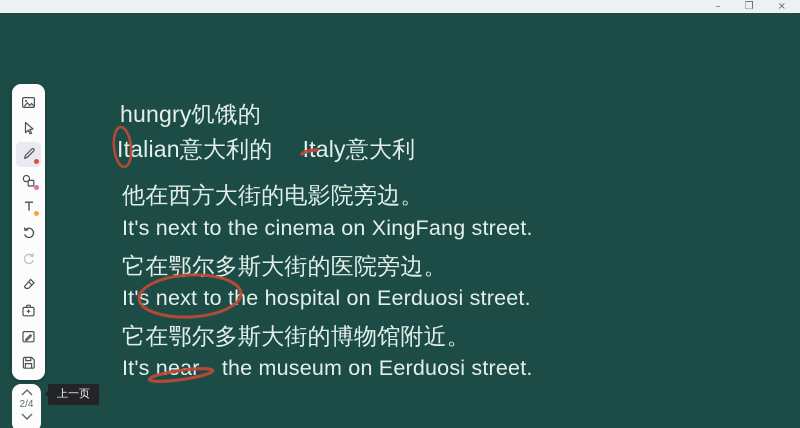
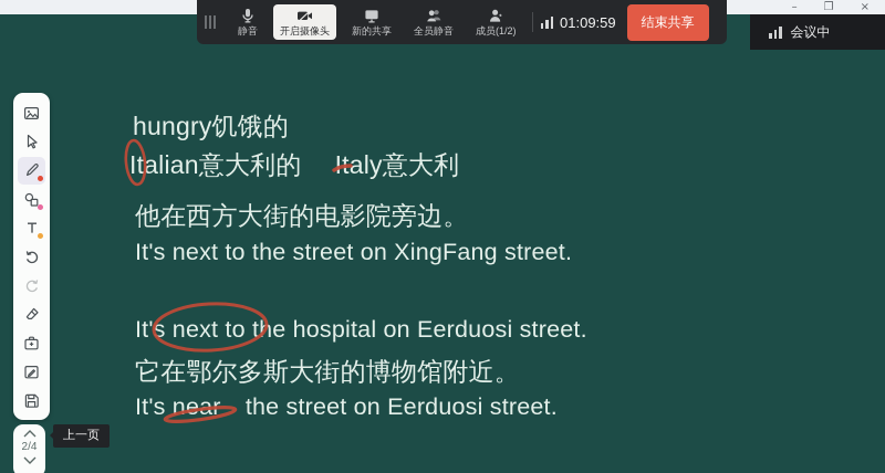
  –
  ❐
  ×
+ 静音
+ 开启摄像头
+ 新的共享
+ 全员静音
+ 成员(1/2)
+ 01:09:59
+ 结束共享
+ 会议中
  2/4
  上一页
  hungry饥饿的
  Italian意大利的 Ialy意大利
  他在西方大街的电影院旁边。
- It's next to the cinema on XingFang street.
+ It's next to the street on XingFang street.
- 它在鄂尔多斯大街的医院旁边。
  It's next to te hospital on Eerduosi street.
  它在鄂尔多斯大街的博物馆附近。
- It's nea the museum on Eerduosi street.
+ It's nea the street on Eerduosi street.
